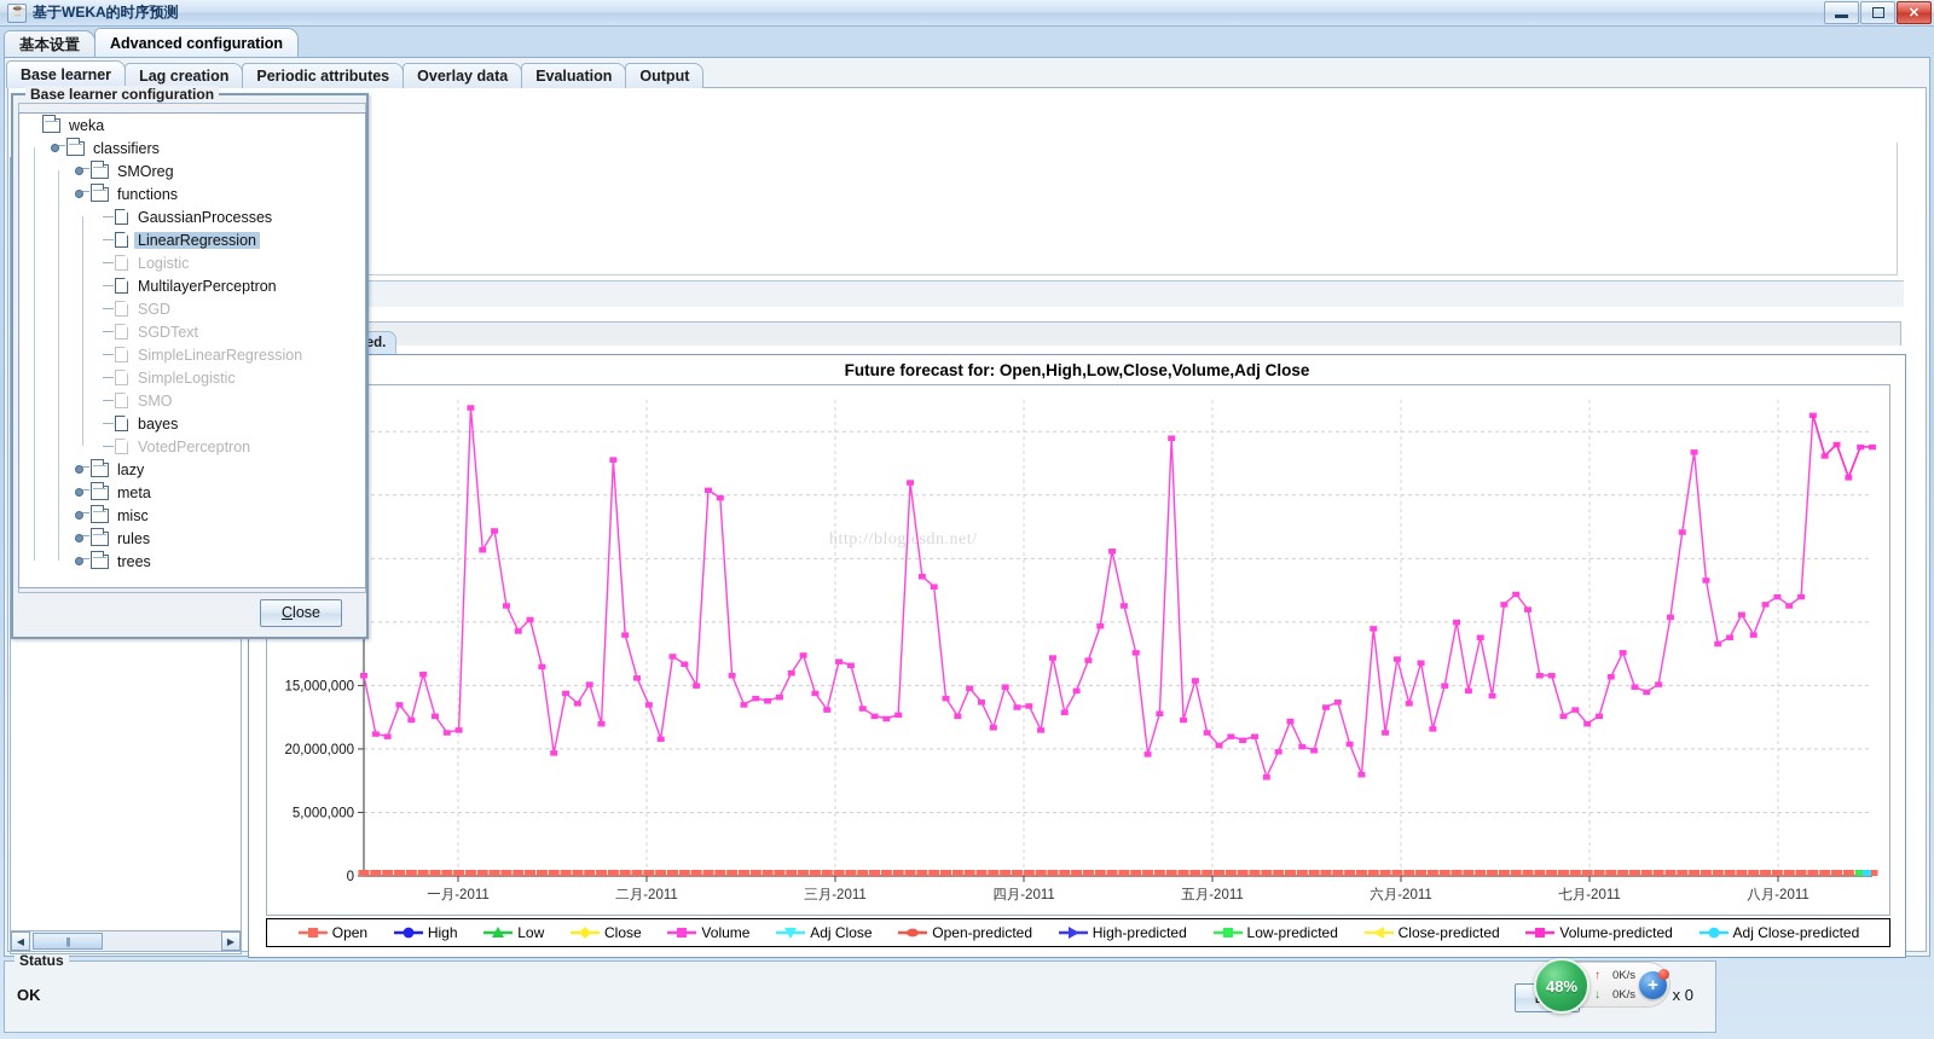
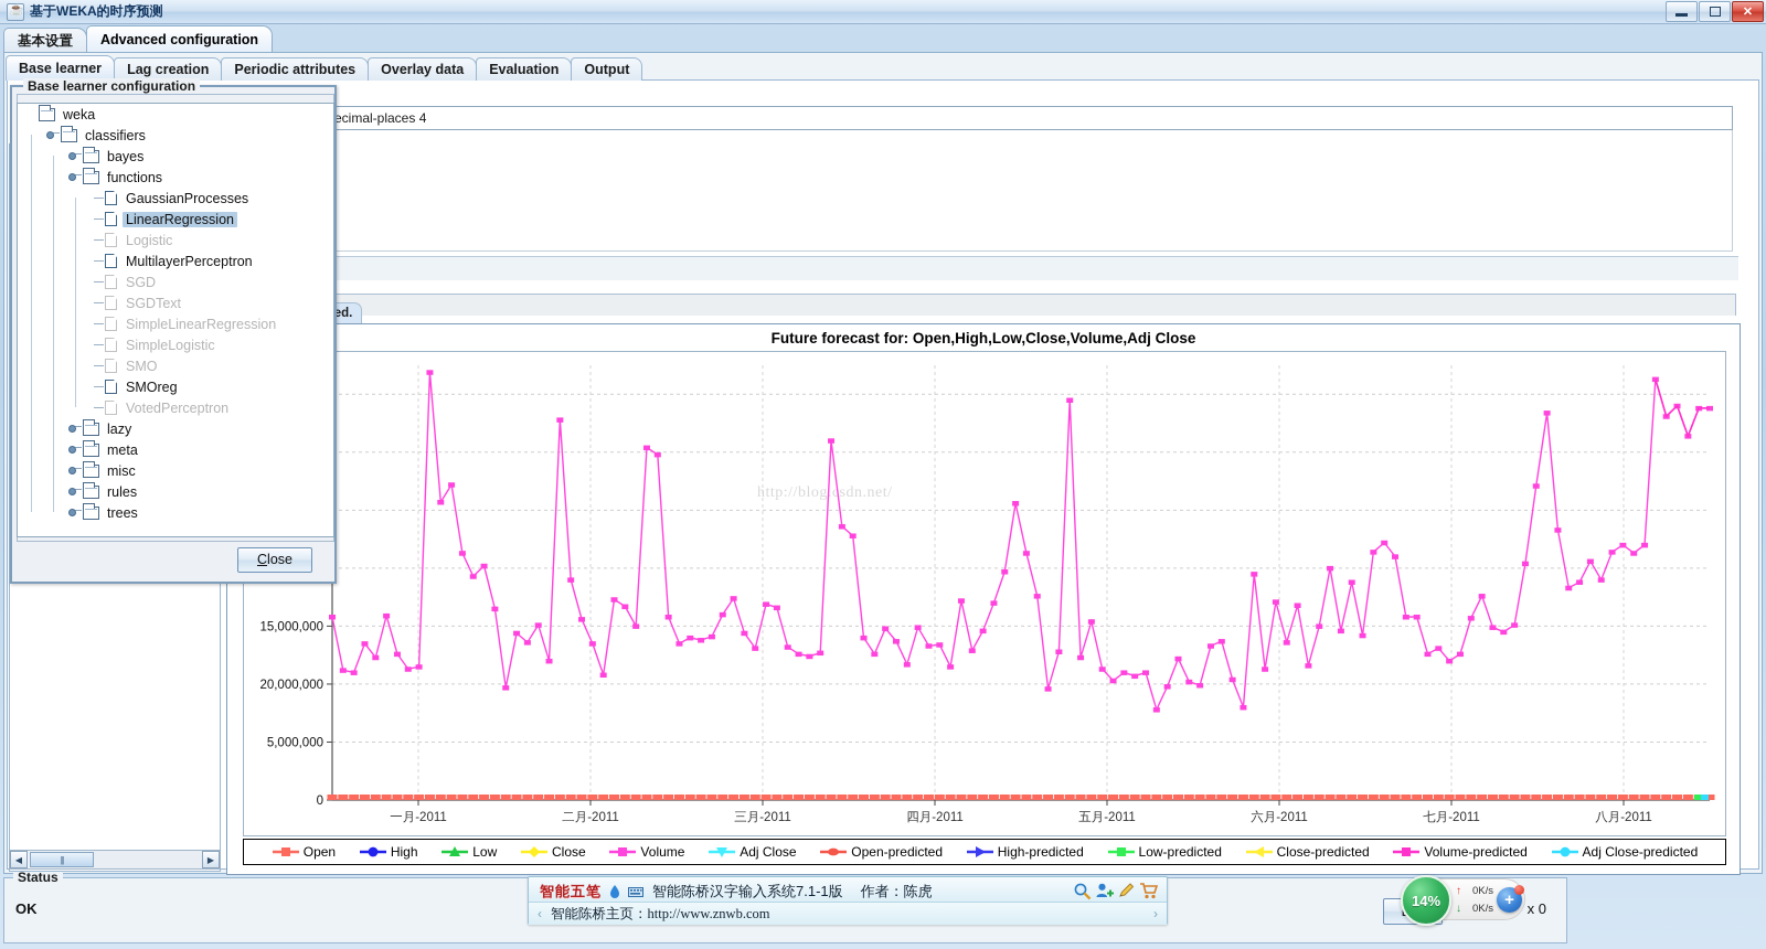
  基于WEKA的时序预测
  ✕
  基本设置
  Advanced configuration
  Base learner
  Lag creation
  Periodic attributes
  Overlay data
  Evaluation
  Output
+ ecimal-places 4
  ◀
  ▶
  Future forecast for: Open,High,Low,Close,Volume,Adj Close
  http://blog.csdn.net/
  0
  5,000,000
  20,000,000
  15,000,000
  一月-2011
  二月-2011
  三月-2011
  四月-2011
  五月-2011
  六月-2011
  七月-2011
  八月-2011
  Open
  High
  Low
  Close
  Volume
  Adj Close
  Open-predicted
  High-predicted
  Low-predicted
  Close-predicted
  Volume-predicted
  Adj Close-predicted
  Base learner configuration
  weka
  classifiers
- SMOreg
+ bayes
  functions
  GaussianProcesses
  LinearRegression
  Logistic
  MultilayerPerceptron
  SGD
  SGDText
  SimpleLinearRegression
  SimpleLogistic
  SMO
- bayes
+ SMOreg
  VotedPerceptron
  lazy
  meta
  misc
  rules
  trees
  C
  lose
  Status
  OK
  x 0
+ 智能五笔
+ 智能陈桥汉字输入系统7.1-1版
+ 作者：陈虎
+ ‹
+ 智能陈桥主页：http://www.znwb.com
+ ›
- 48%
+ 14%
  ↑
  0K/s
  ↓
  0K/s
  +
